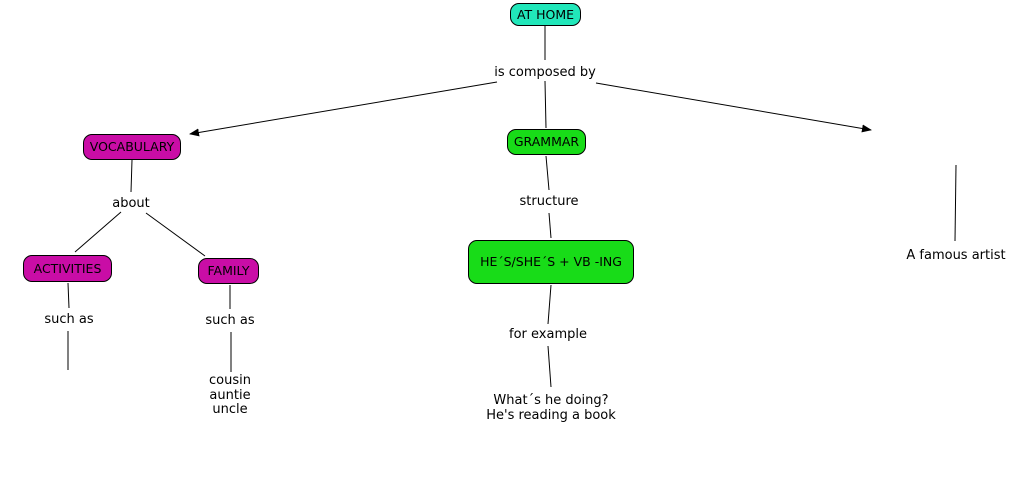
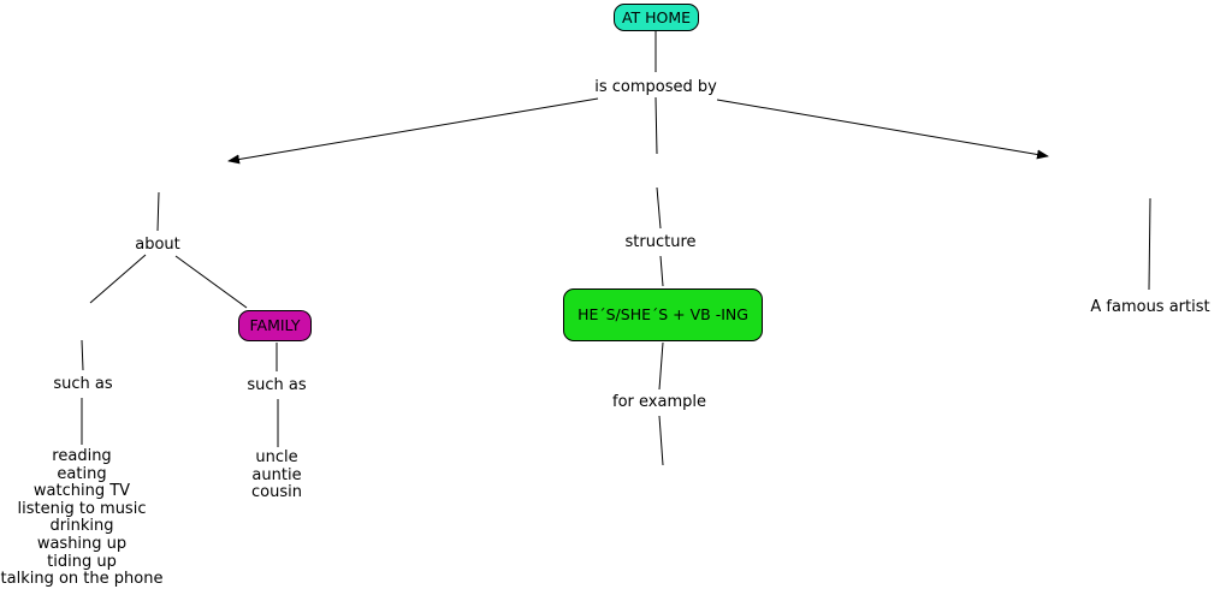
  AT HOME
- VOCABULARY
- GRAMMAR
- ACTIVITIES
  FAMILY
  HE´S/SHE´S + VB -ING
  is composed by
  about
  structure
  such as
  such as
  for example
+ reading
+ eating
+ watching TV
+ listenig to music
+ drinking
+ washing up
+ tiding up
+ talking on the phone
- cousin
+ uncle
  auntie
- uncle
+ cousin
  A famous artist
- What´s he doing?
- He's reading a book
